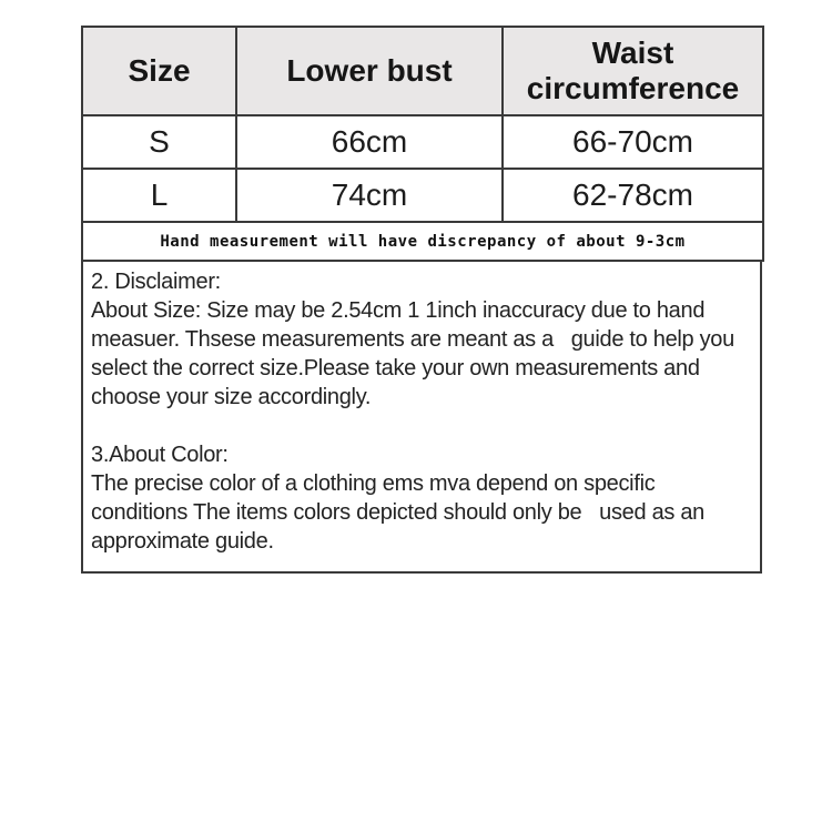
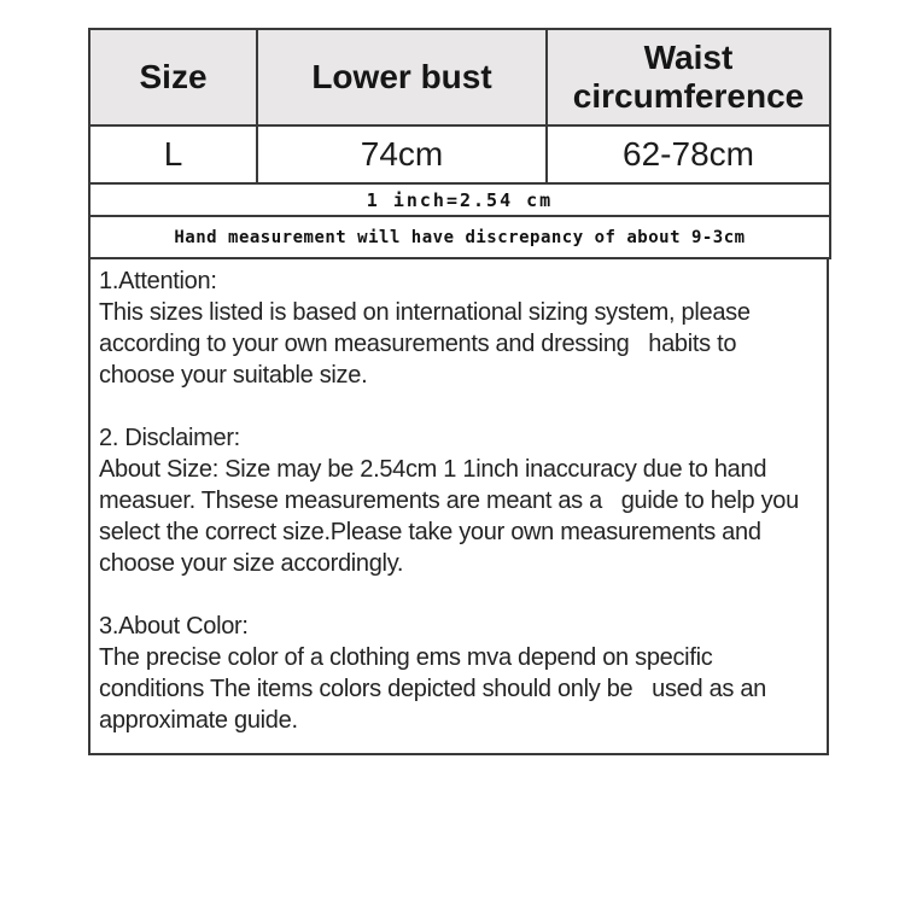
  Size	Lower bust	Waist circumference
- S	66cm	66-70cm
  L	74cm	62-78cm
+ 1 inch=2.54 cm
  Hand measurement will have discrepancy of about 9-3cm
+ 1.Attention:
+ This sizes listed is based on international sizing system, please
+ according to your own measurements and dressing habits to
+ choose your suitable size.
  2. Disclaimer:
  About Size: Size may be 2.54cm 1 1inch inaccuracy due to hand
  measuer. Thsese measurements are meant as a guide to help you
  select the correct size.Please take your own measurements and
  choose your size accordingly.
  3.About Color:
  The precise color of a clothing ems mva depend on specific
  conditions The items colors depicted should only be used as an
  approximate guide.
